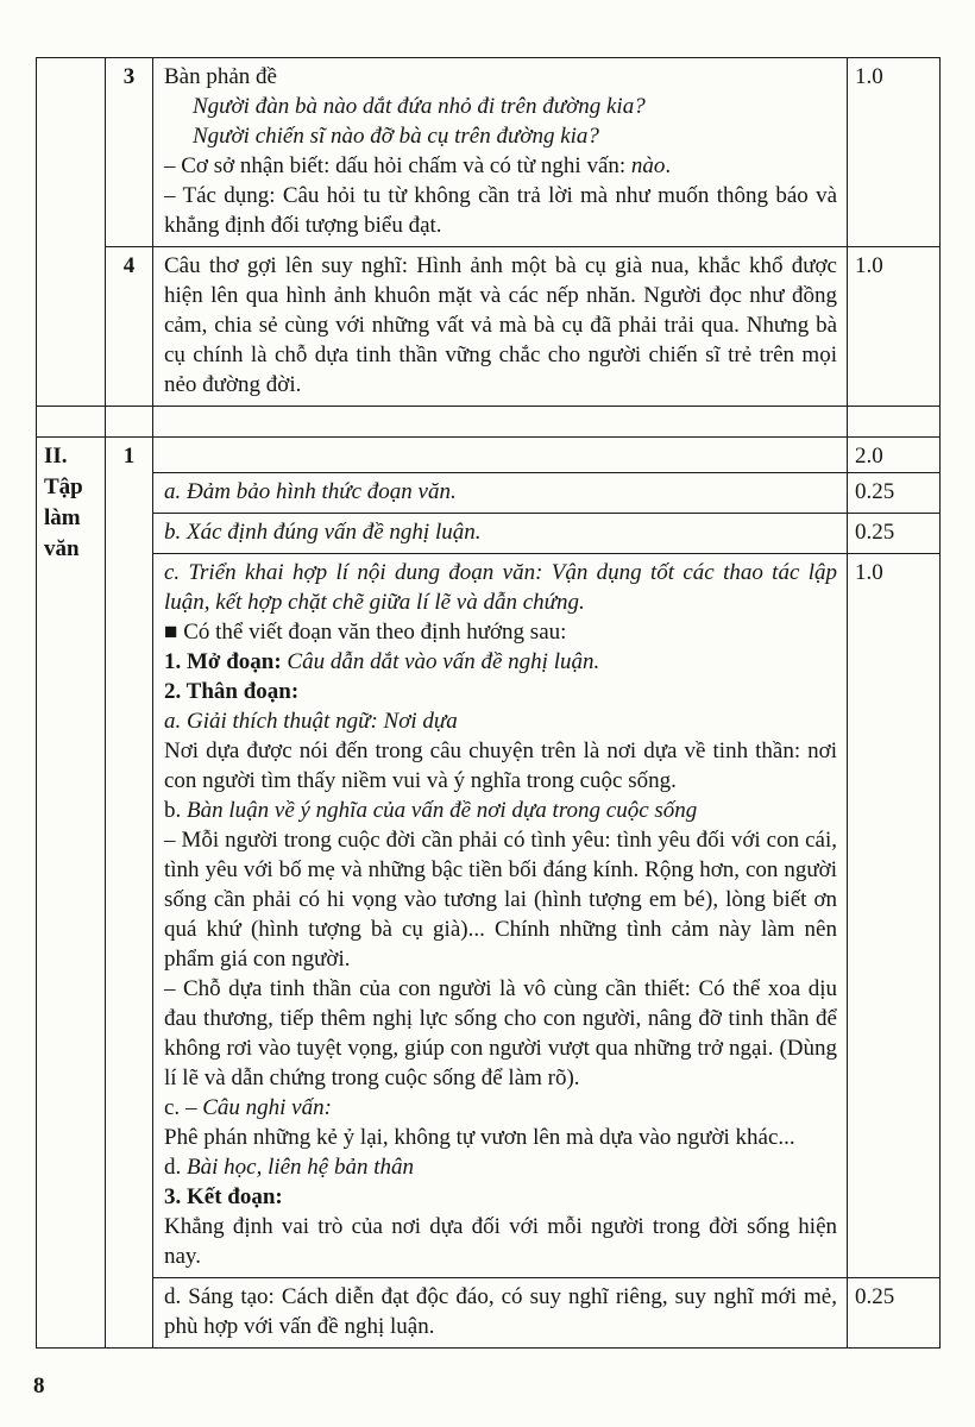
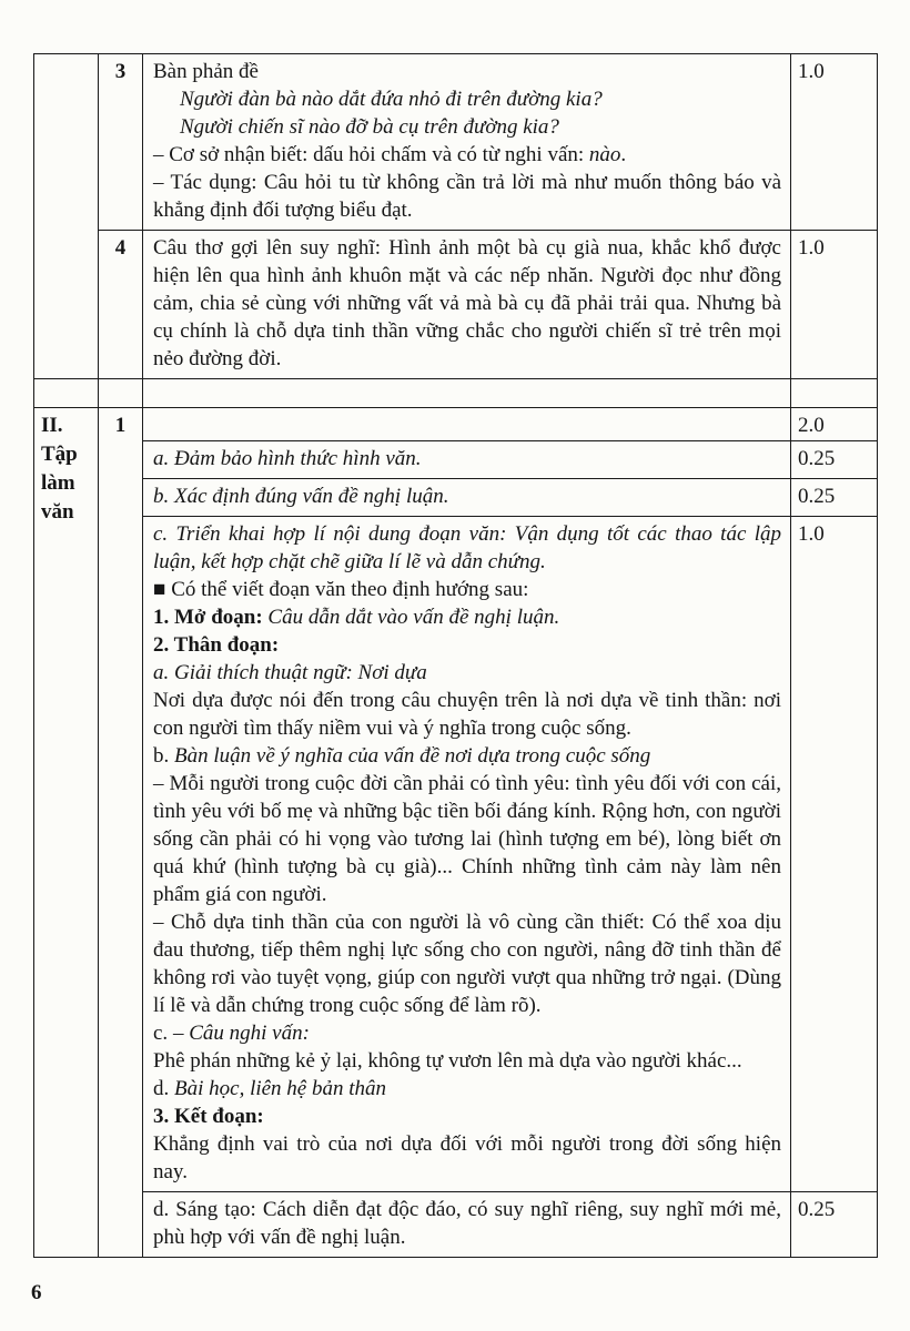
  	3	Bàn phản đềNgười đàn bà nào dắt đứa nhỏ đi trên đường kia?Người chiến sĩ nào đỡ bà cụ trên đường kia?– Cơ sở nhận biết: dấu hỏi chấm và có từ nghi vấn: nào.– Tác dụng: Câu hỏi tu từ không cần trả lời mà như muốn thông báo và khẳng định đối tượng biểu đạt.	1.0
  4	Câu thơ gợi lên suy nghĩ: Hình ảnh một bà cụ già nua, khắc khổ được hiện lên qua hình ảnh khuôn mặt và các nếp nhăn. Người đọc như đồng cảm, chia sẻ cùng với những vất vả mà bà cụ đã phải trải qua. Nhưng bà cụ chính là chỗ dựa tinh thần vững chắc cho người chiến sĩ trẻ trên mọi nẻo đường đời.	1.0
  II.Tậplàmvăn	1		2.0
- a. Đảm bảo hình thức đoạn văn.	0.25
+ a. Đảm bảo hình thức hình văn.	0.25
  b. Xác định đúng vấn đề nghị luận.	0.25
  c. Triển khai hợp lí nội dung đoạn văn: Vận dụng tốt các thao tác lập luận, kết hợp chặt chẽ giữa lí lẽ và dẫn chứng.■ Có thể viết đoạn văn theo định hướng sau:1. Mở đoạn: Câu dẫn dắt vào vấn đề nghị luận.2. Thân đoạn:a. Giải thích thuật ngữ: Nơi dựaNơi dựa được nói đến trong câu chuyện trên là nơi dựa về tinh thần: nơi con người tìm thấy niềm vui và ý nghĩa trong cuộc sống.b. Bàn luận về ý nghĩa của vấn đề nơi dựa trong cuộc sống– Mỗi người trong cuộc đời cần phải có tình yêu: tình yêu đối với con cái, tình yêu với bố mẹ và những bậc tiền bối đáng kính. Rộng hơn, con người sống cần phải có hi vọng vào tương lai (hình tượng em bé), lòng biết ơn quá khứ (hình tượng bà cụ già)... Chính những tình cảm này làm nên phẩm giá con người.– Chỗ dựa tinh thần của con người là vô cùng cần thiết: Có thể xoa dịu đau thương, tiếp thêm nghị lực sống cho con người, nâng đỡ tinh thần để không rơi vào tuyệt vọng, giúp con người vượt qua những trở ngại. (Dùng lí lẽ và dẫn chứng trong cuộc sống để làm rõ).c. – Câu nghi vấn:Phê phán những kẻ ỷ lại, không tự vươn lên mà dựa vào người khác...d. Bài học, liên hệ bản thân3. Kết đoạn:Khẳng định vai trò của nơi dựa đối với mỗi người trong đời sống hiện nay.	1.0
  d. Sáng tạo: Cách diễn đạt độc đáo, có suy nghĩ riêng, suy nghĩ mới mẻ, phù hợp với vấn đề nghị luận.	0.25
- 8
+ 6
